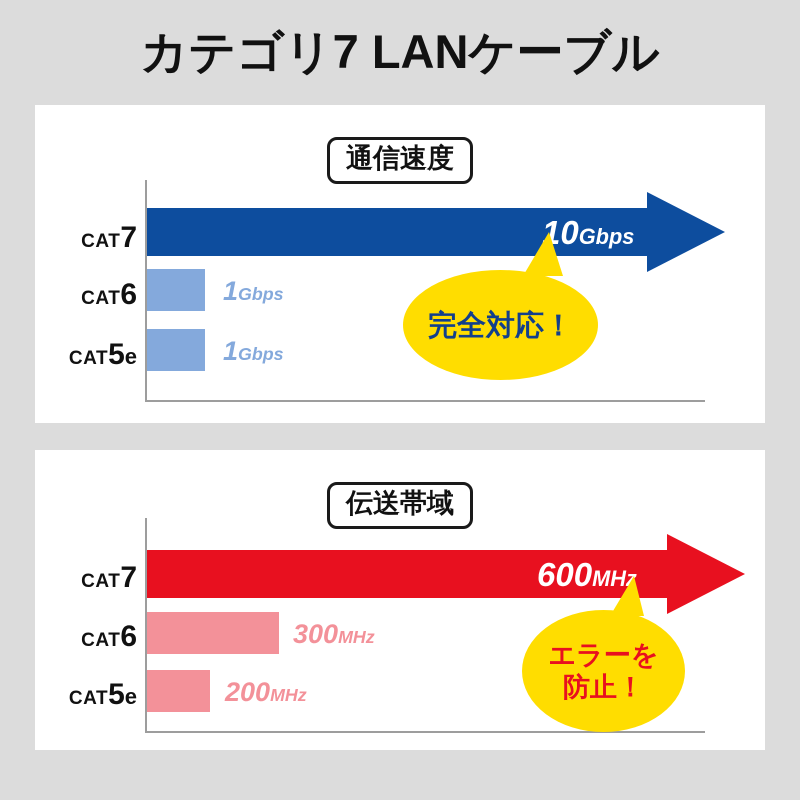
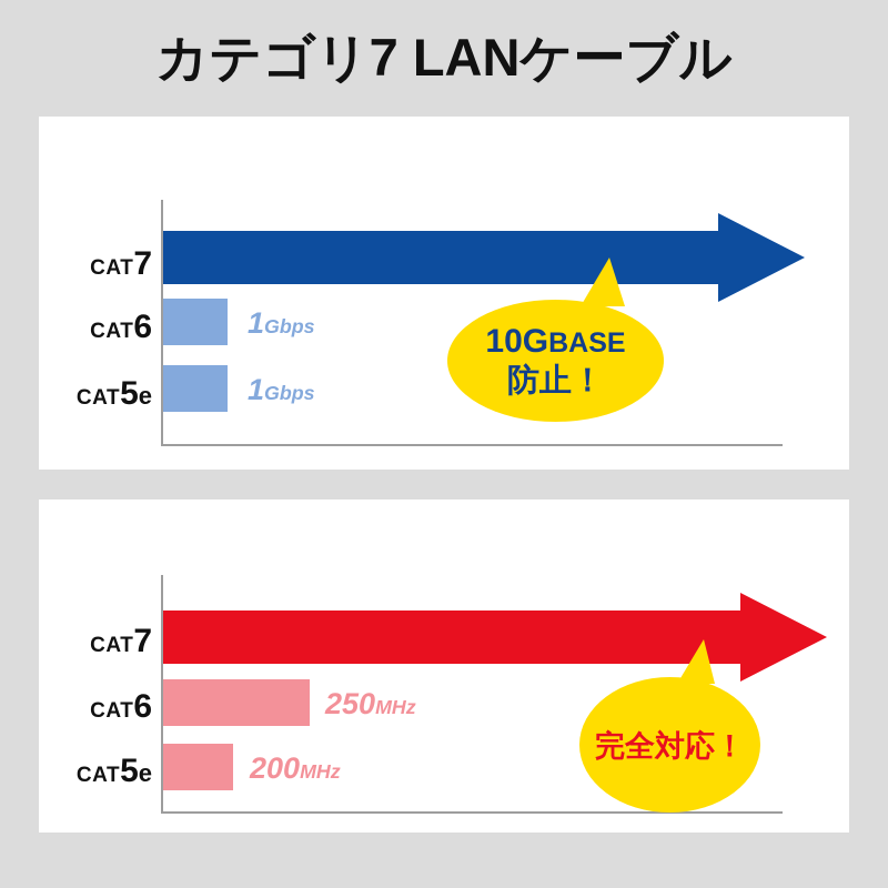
  カテゴリ7 LANケーブル
- 通信速度
  CAT7
- 10Gbps
  CAT6
  1Gbps
  CAT5e
  1Gbps
+ 10GBASE
- 完全対応！
+ 防止！
- 伝送帯域
  CAT7
- 600MHz
  CAT6
- 300MHz
+ 250MHz
  CAT5e
  200MHz
- エラーを
- 防止！
+ 完全対応！
